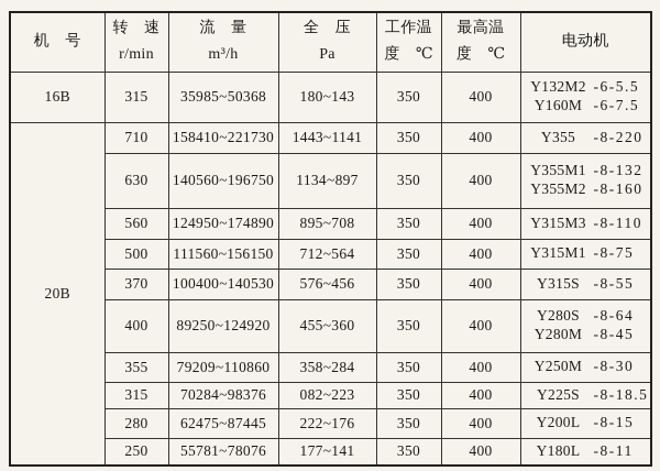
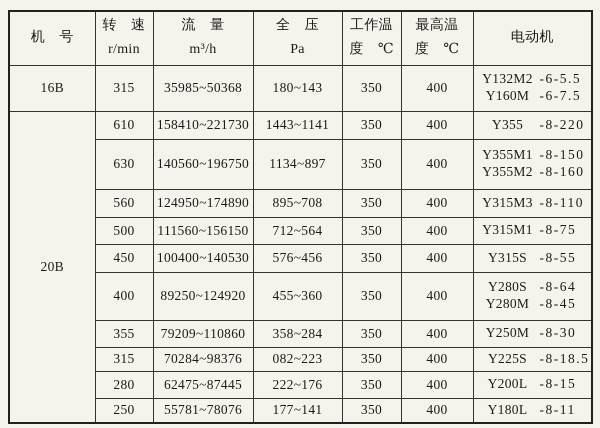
  机 号	转 速 r/min	流 量 m³/h	全 压 Pa	工作温 度 ℃	最高温 度 ℃	电动机
  16B	315	35985~50368	180~143	350	400	Y132M2 -6-5.5 Y160M -6-7.5
- 20B	710	158410~221730	1443~1141	350	400	Y355 -8-220
+ 20B	610	158410~221730	1443~1141	350	400	Y355 -8-220
- 630	140560~196750	1134~897	350	400	Y355M1 -8-132 Y355M2 -8-160
+ 630	140560~196750	1134~897	350	400	Y355M1 -8-150 Y355M2 -8-160
  560	124950~174890	895~708	350	400	Y315M3 -8-110
  500	111560~156150	712~564	350	400	Y315M1 -8-75
- 370	100400~140530	576~456	350	400	Y315S -8-55
+ 450	100400~140530	576~456	350	400	Y315S -8-55
  400	89250~124920	455~360	350	400	Y280S -8-64 Y280M -8-45
  355	79209~110860	358~284	350	400	Y250M -8-30
  315	70284~98376	082~223	350	400	Y225S -8-18.5
  280	62475~87445	222~176	350	400	Y200L -8-15
  250	55781~78076	177~141	350	400	Y180L -8-11
